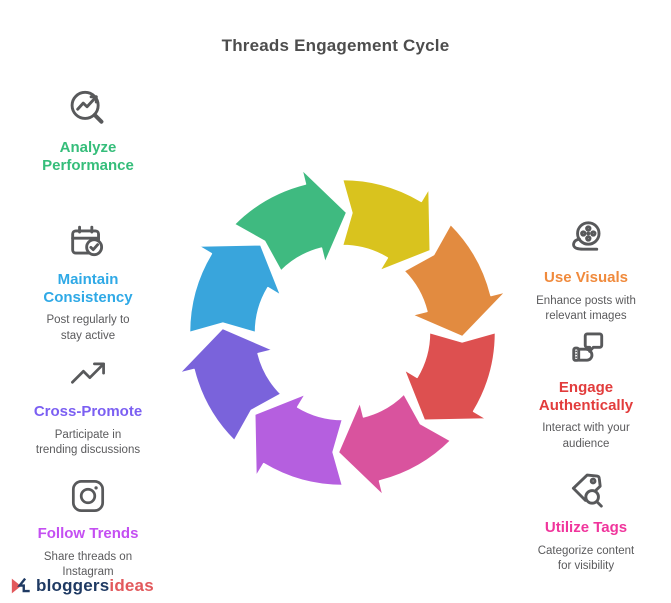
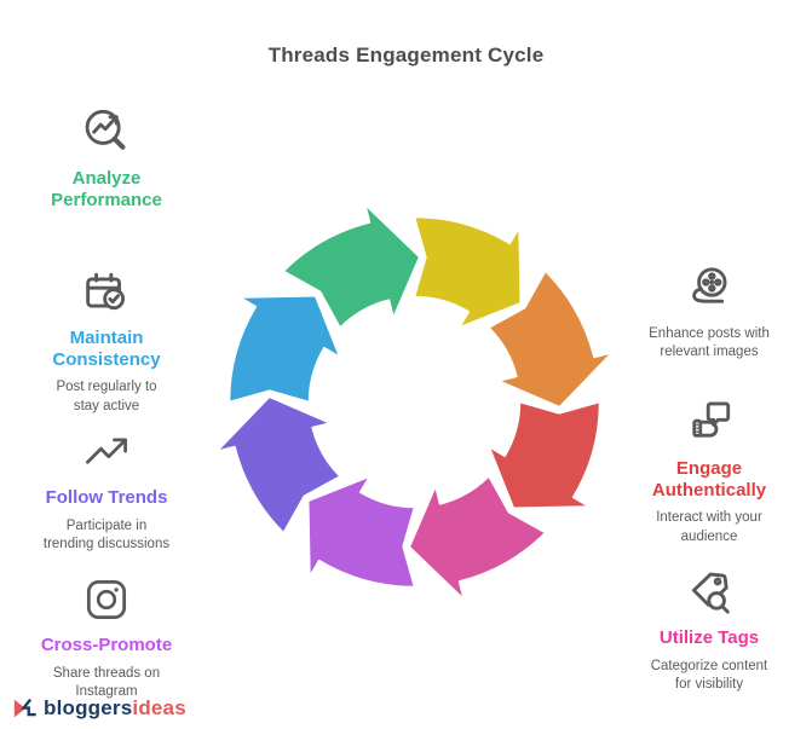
  Threads Engagement Cycle
  Analyze
  Performance
  Maintain
  Consistency
  Post regularly to
  stay active
- Cross-Promote
+ Follow Trends
  Participate in
  trending discussions
- Follow Trends
+ Cross-Promote
  Share threads on
  Instagram
- Use Visuals
  Enhance posts with
  relevant images
  Engage
  Authentically
  Interact with your
  audience
  Utilize Tags
  Categorize content
  for visibility
  bloggersideas
